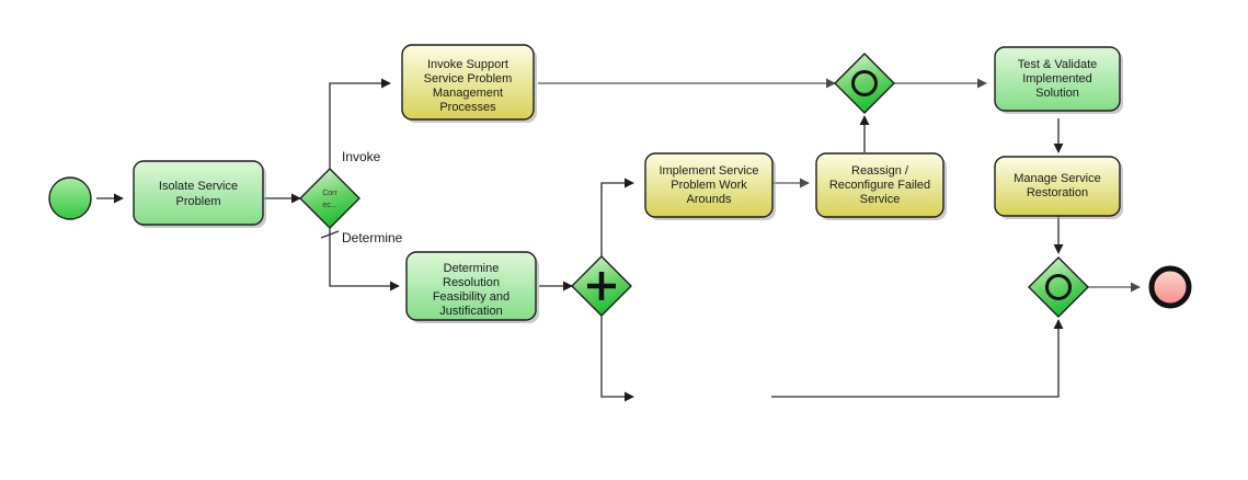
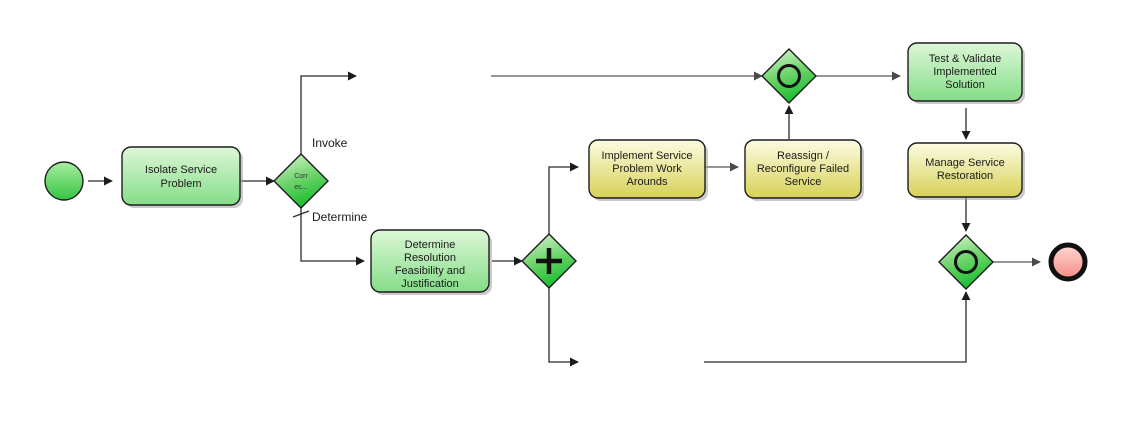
  Isolate Service
  Problem
  Invoke
  Determine
- Invoke Support
- Service Problem
- Management
- Processes
  Determine
  Resolution
  Feasibility and
  Justification
  Implement Service
  Problem Work
  Arounds
  Reassign /
  Reconfigure Failed
  Service
  Test & Validate
  Implemented
  Solution
  Manage Service
  Restoration
